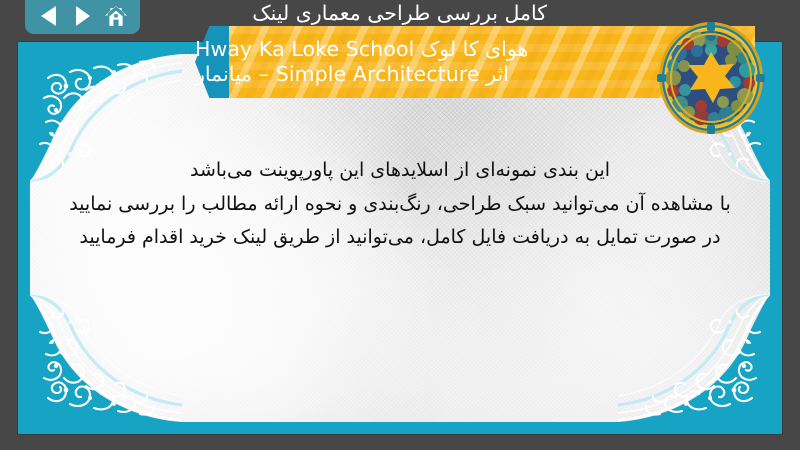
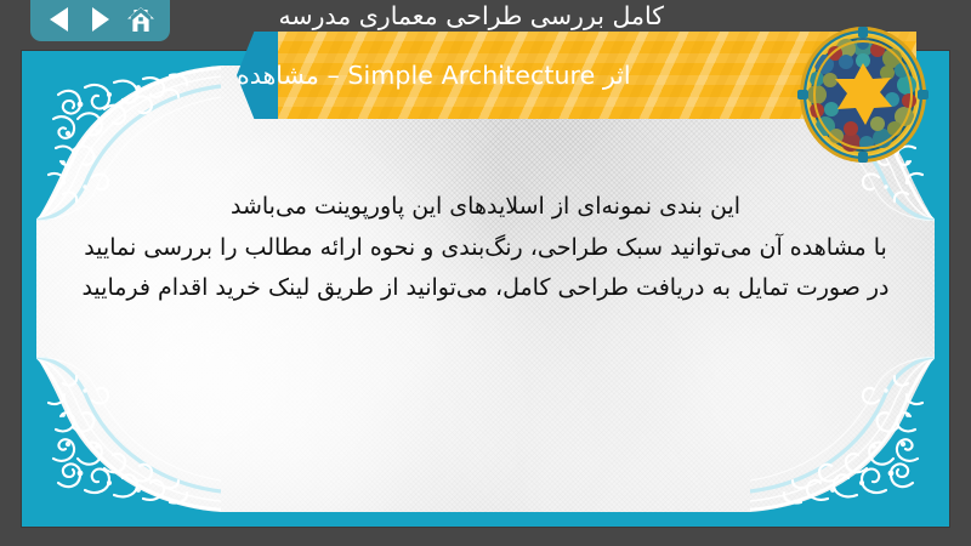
  این بندی نمونه‌ای از اسلایدهای این پاورپوینت می‌باشد
  با مشاهده آن میتوانید سبک طراحی، رنگ‌بندی و نحوه ارائه مطالب را بررسی نمایید
- در صورت تمایل به دریافت فایل کامل، می‌توانید از طریق لینک خرید اقدام فرمایید
+ در صورت تمایل به دریافت طراحی کامل، می‌توانید از طریق لینک خرید اقدام فرمایید
- هوای کا لوک Hway Ka Loke School
- اثر Simple Architecture – میانمار
+ اثر Simple Architecture – مشاهده
- کامل بررسی طراحی معماری لینک
+ کامل بررسی طراحی معماری مدرسه
